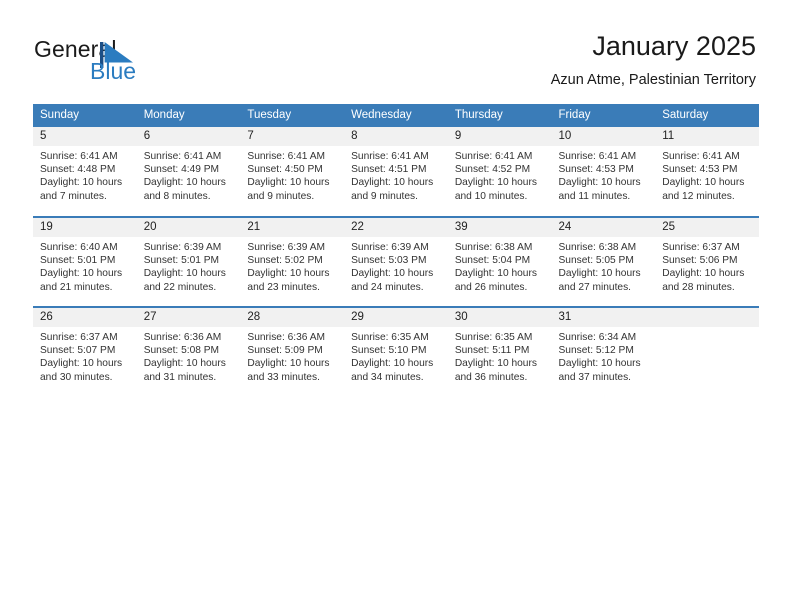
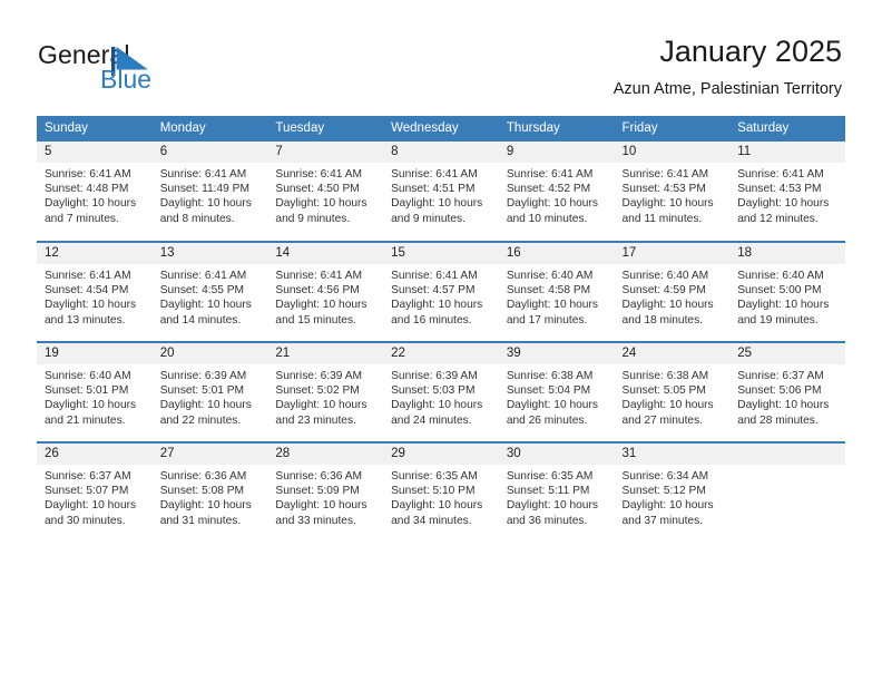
  Gener
  Blue
  January 2025
  Azun Atme, Palestinian Territory
  Sunday	Monday	Tuesday	Wednesday	Thursday	Friday	Saturday
- 5Sunrise: 6:41 AMSunset: 4:48 PMDaylight: 10 hoursand 7 minutes.	6Sunrise: 6:41 AMSunset: 4:49 PMDaylight: 10 hoursand 8 minutes.	7Sunrise: 6:41 AMSunset: 4:50 PMDaylight: 10 hoursand 9 minutes.	8Sunrise: 6:41 AMSunset: 4:51 PMDaylight: 10 hoursand 9 minutes.	9Sunrise: 6:41 AMSunset: 4:52 PMDaylight: 10 hoursand 10 minutes.	10Sunrise: 6:41 AMSunset: 4:53 PMDaylight: 10 hoursand 11 minutes.	11Sunrise: 6:41 AMSunset: 4:53 PMDaylight: 10 hoursand 12 minutes.
+ 5Sunrise: 6:41 AMSunset: 4:48 PMDaylight: 10 hoursand 7 minutes.	6Sunrise: 6:41 AMSunset: 11:49 PMDaylight: 10 hoursand 8 minutes.	7Sunrise: 6:41 AMSunset: 4:50 PMDaylight: 10 hoursand 9 minutes.	8Sunrise: 6:41 AMSunset: 4:51 PMDaylight: 10 hoursand 9 minutes.	9Sunrise: 6:41 AMSunset: 4:52 PMDaylight: 10 hoursand 10 minutes.	10Sunrise: 6:41 AMSunset: 4:53 PMDaylight: 10 hoursand 11 minutes.	11Sunrise: 6:41 AMSunset: 4:53 PMDaylight: 10 hoursand 12 minutes.
+ 12Sunrise: 6:41 AMSunset: 4:54 PMDaylight: 10 hoursand 13 minutes.	13Sunrise: 6:41 AMSunset: 4:55 PMDaylight: 10 hoursand 14 minutes.	14Sunrise: 6:41 AMSunset: 4:56 PMDaylight: 10 hoursand 15 minutes.	15Sunrise: 6:41 AMSunset: 4:57 PMDaylight: 10 hoursand 16 minutes.	16Sunrise: 6:40 AMSunset: 4:58 PMDaylight: 10 hoursand 17 minutes.	17Sunrise: 6:40 AMSunset: 4:59 PMDaylight: 10 hoursand 18 minutes.	18Sunrise: 6:40 AMSunset: 5:00 PMDaylight: 10 hoursand 19 minutes.
  19Sunrise: 6:40 AMSunset: 5:01 PMDaylight: 10 hoursand 21 minutes.	20Sunrise: 6:39 AMSunset: 5:01 PMDaylight: 10 hoursand 22 minutes.	21Sunrise: 6:39 AMSunset: 5:02 PMDaylight: 10 hoursand 23 minutes.	22Sunrise: 6:39 AMSunset: 5:03 PMDaylight: 10 hoursand 24 minutes.	39Sunrise: 6:38 AMSunset: 5:04 PMDaylight: 10 hoursand 26 minutes.	24Sunrise: 6:38 AMSunset: 5:05 PMDaylight: 10 hoursand 27 minutes.	25Sunrise: 6:37 AMSunset: 5:06 PMDaylight: 10 hoursand 28 minutes.
  26Sunrise: 6:37 AMSunset: 5:07 PMDaylight: 10 hoursand 30 minutes.	27Sunrise: 6:36 AMSunset: 5:08 PMDaylight: 10 hoursand 31 minutes.	28Sunrise: 6:36 AMSunset: 5:09 PMDaylight: 10 hoursand 33 minutes.	29Sunrise: 6:35 AMSunset: 5:10 PMDaylight: 10 hoursand 34 minutes.	30Sunrise: 6:35 AMSunset: 5:11 PMDaylight: 10 hoursand 36 minutes.	31Sunrise: 6:34 AMSunset: 5:12 PMDaylight: 10 hoursand 37 minutes.
